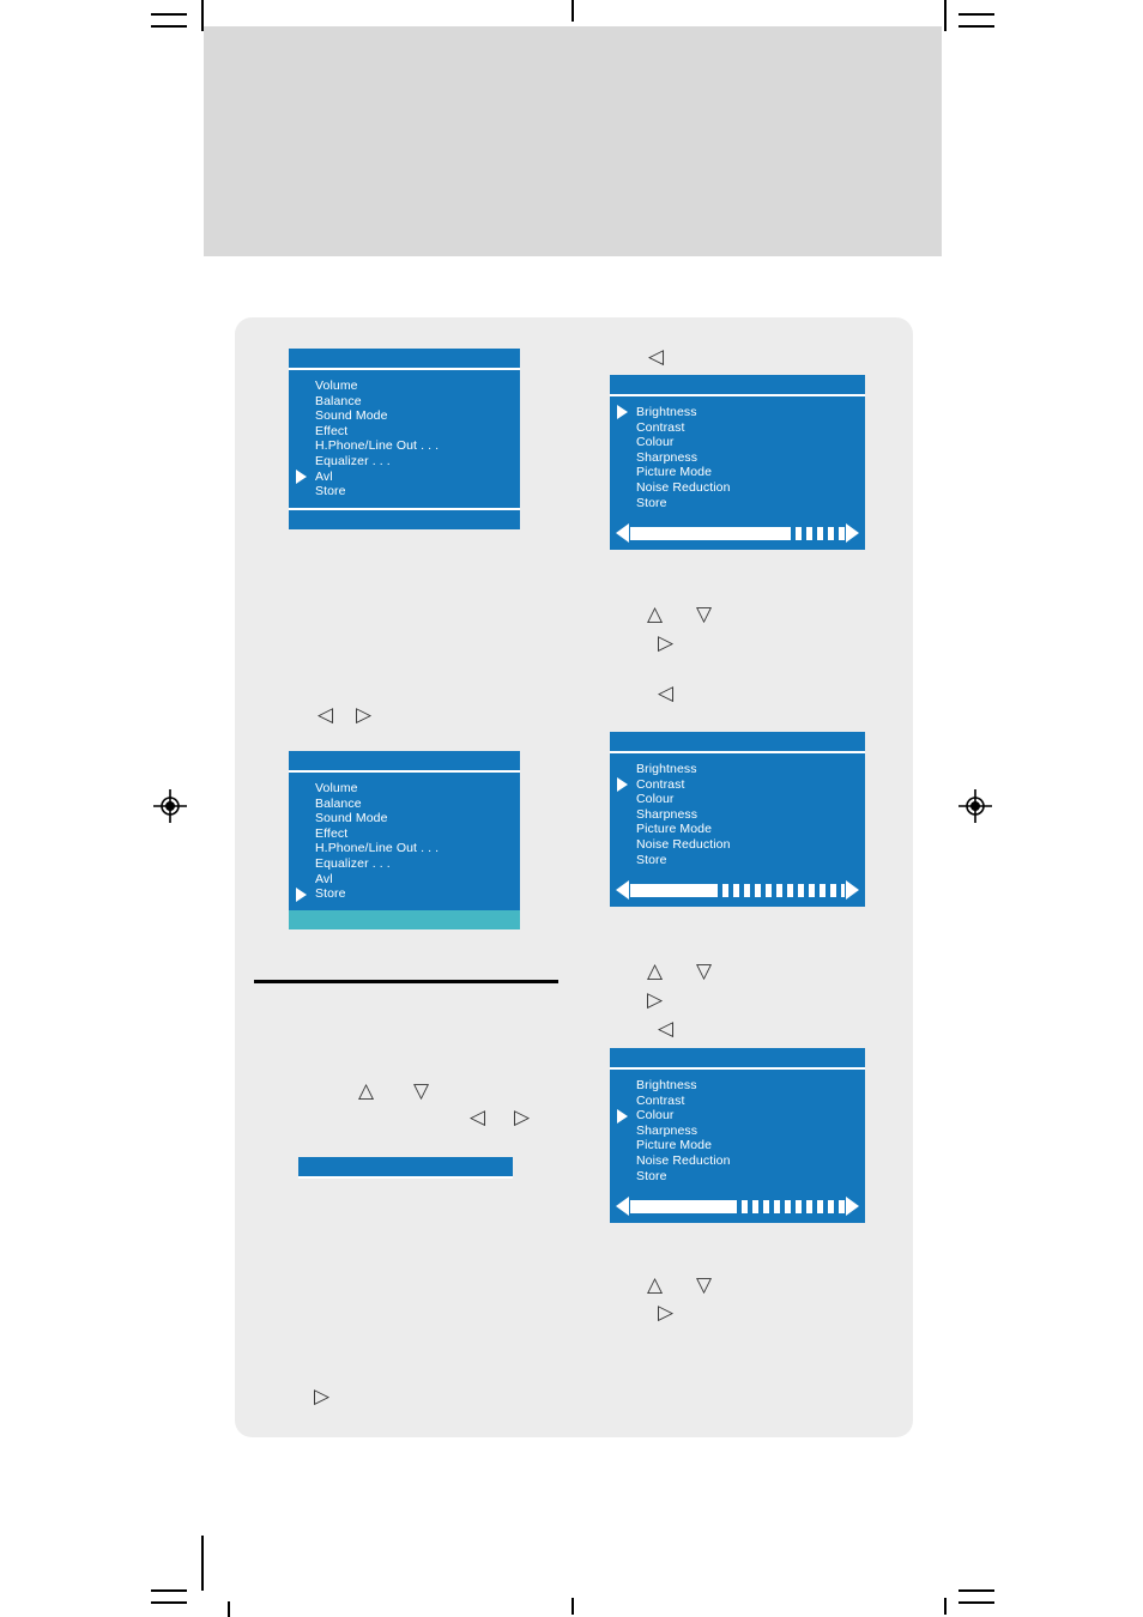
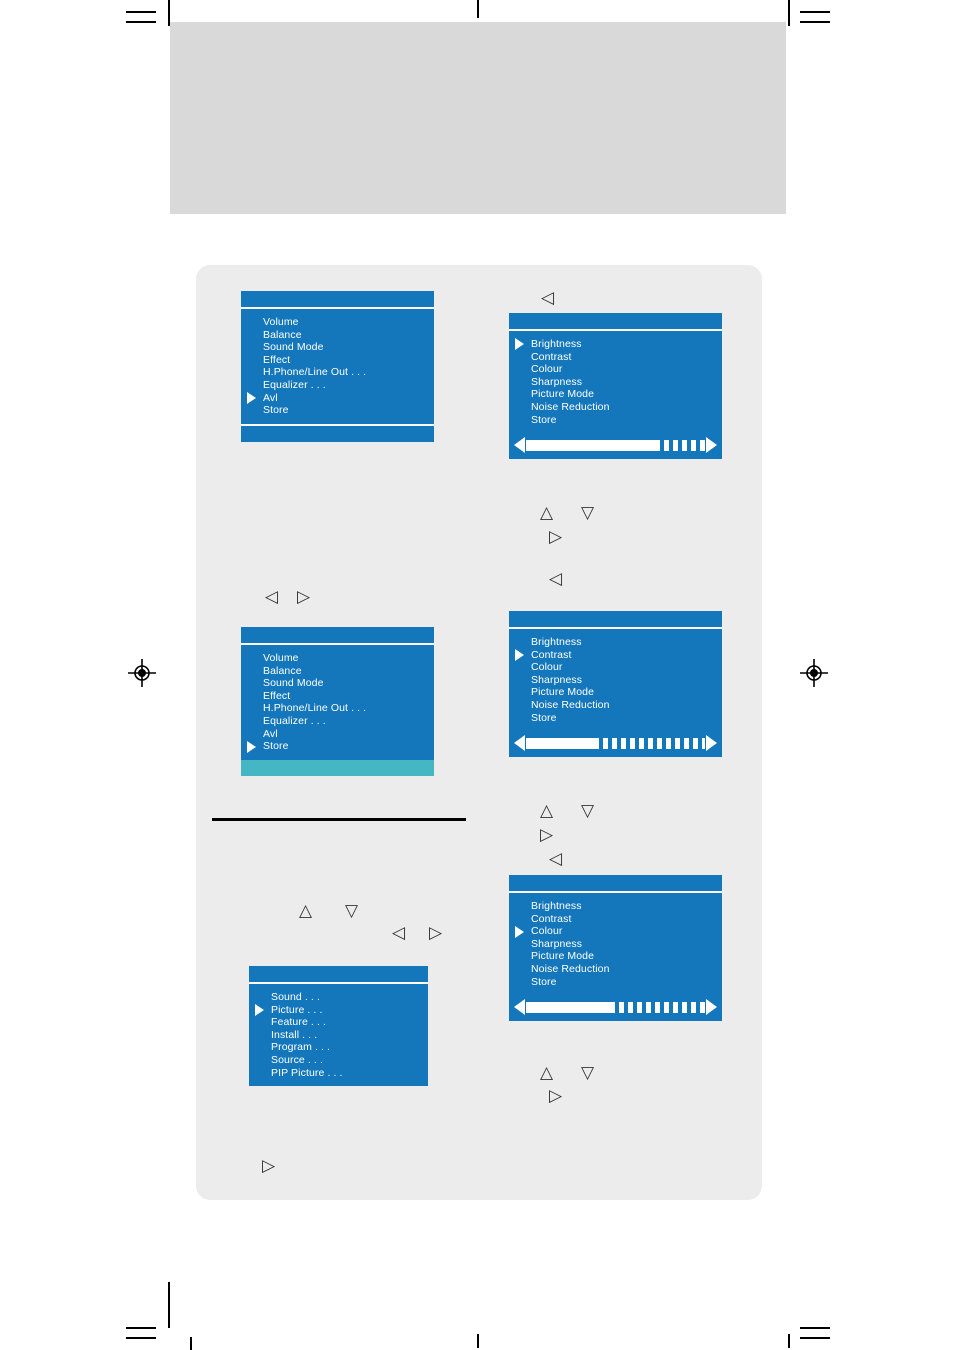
  Volume
  Balance
  Sound Mode
  Effect
  H.Phone/Line Out . . .
  Equalizer . . .
  Avl
  Store
  Brightness
  Contrast
  Colour
  Sharpness
  Picture Mode
  Noise Reduction
  Store
  Volume
  Balance
  Sound Mode
  Effect
  H.Phone/Line Out . . .
  Equalizer . . .
  Avl
  Store
  Brightness
  Contrast
  Colour
  Sharpness
  Picture Mode
  Noise Reduction
  Store
  Brightness
  Contrast
  Colour
  Sharpness
  Picture Mode
  Noise Reduction
  Store
+ Sound . . .
+ Picture . . .
+ Feature . . .
+ Install . . .
+ Program . . .
+ Source . . .
+ PIP Picture . . .
  ◁
  △
  ▽
  ▷
  ◁
  ◁
  ▷
  △
  ▽
  ▷
  ◁
  △
  ▽
  ◁
  ▷
  △
  ▽
  ▷
  ▷
